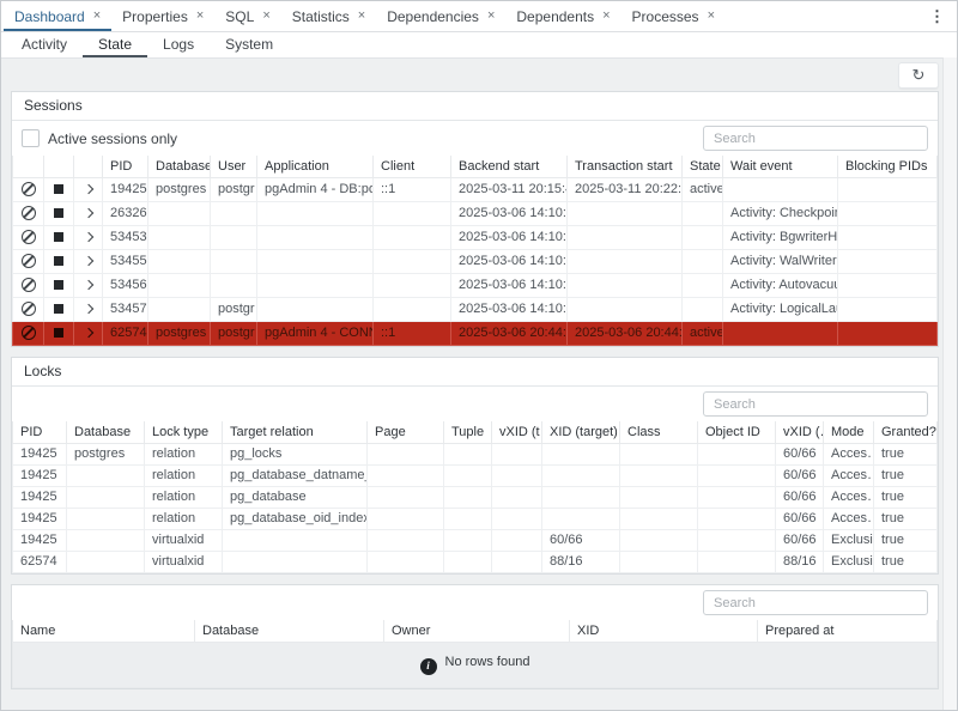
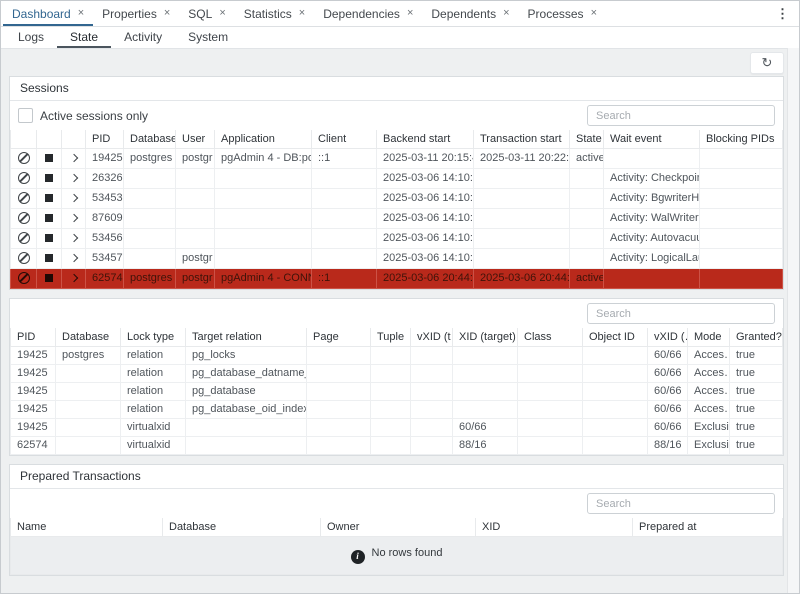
  Dashboard
  ×
  Properties
  ×
  SQL
  ×
  Statistics
  ×
  Dependencies
  ×
  Dependents
  ×
  Processes
  ×
  ⋮
- Activity
+ Logs
  State
- Logs
+ Activity
  System
  ↻
  Sessions
  Active sessions only
  Search
  			PID	Database	User	Application	Client	Backend start	Transaction start	State	Wait event	Blocking PIDs
  			19425	postgres	postgr	pgAdmin 4 - DB:po	::1	2025-03-11 20:15:	2025-03-11 20:22:	active
  			26326					2025-03-06 14:10:			Activity: Checkpoi
  			53453					2025-03-06 14:10:			Activity: BgwriterH
- 			53455					2025-03-06 14:10:			Activity: WalWriter
+ 			87609					2025-03-06 14:10:			Activity: WalWriter
  			53456					2025-03-06 14:10:			Activity: Autovacuu
  			53457		postgr			2025-03-06 14:10:			Activity: LogicalLa
  			62574	postgres	postgr	pgAdmin 4 - CON	::1	2025-03-06 20:44:	2025-03-06 20:44:	active
- Locks
  Search
  PID	Database	Lock type	Target relation	Page	Tuple	vXID (t	XID (target)	Class	Object ID	vXID (	Mode	Granted?
  19425	postgres	relation	pg_locks							60/66	Acces…	true
  19425		relation	pg_database_datname							60/66	Acces…	true
  19425		relation	pg_database							60/66	Acces…	true
  19425		relation	pg_database_oid_index							60/66	Acces…	true
  19425		virtualxid					60/66			60/66	Exclusi	true
  62574		virtualxid					88/16			88/16	Exclusi	true
+ Prepared Transactions
  Search
  Name	Database	Owner	XID	Prepared at
  i No rows found
